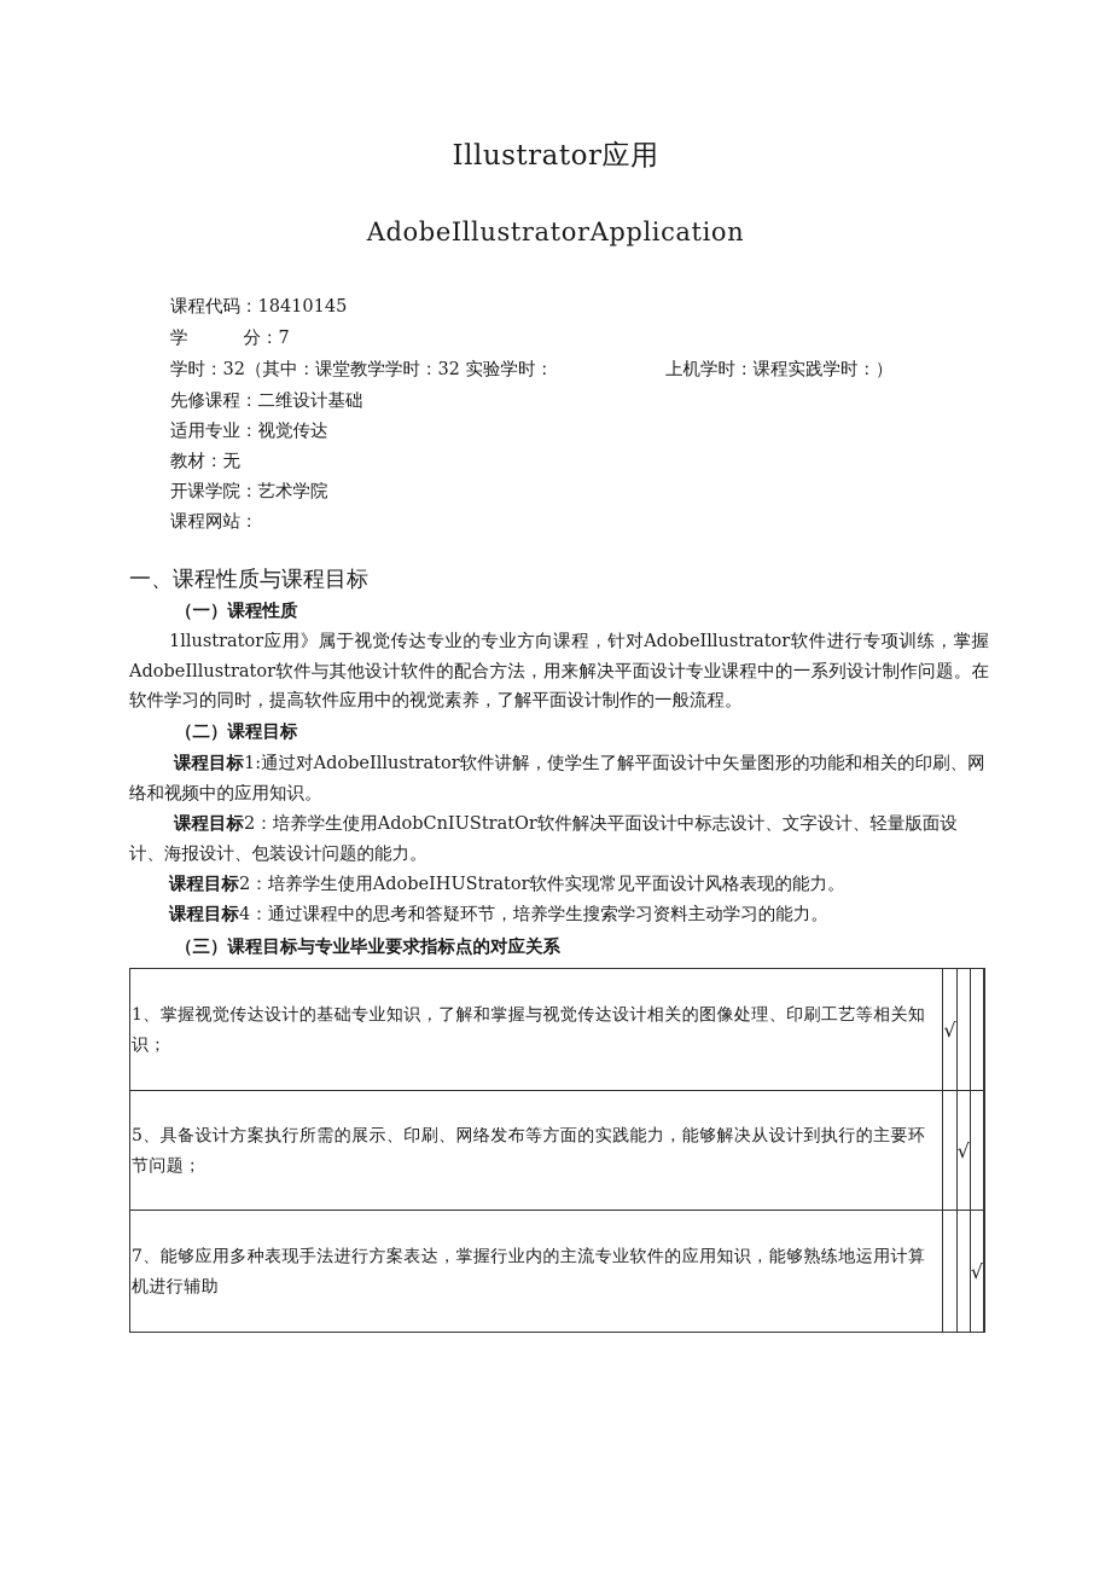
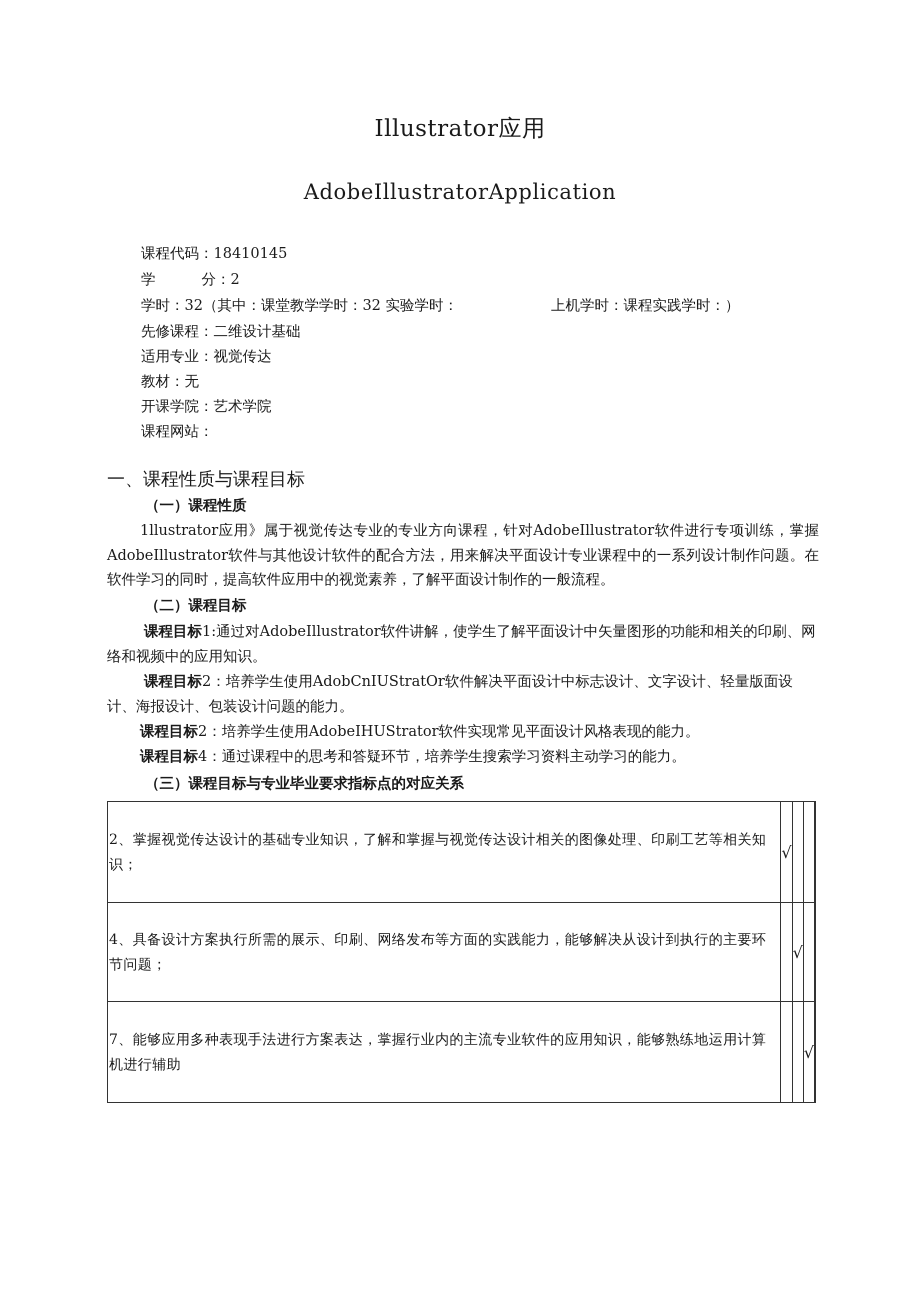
  Illustrator应用
  AdobeIllustratorApplication
  课程代码：18410145
- 学 分：7
+ 学 分：2
  学时：32（其中：课堂教学学时：32 实验学时：
  上机学时：课程实践学时：）
  先修课程：二维设计基础
  适用专业：视觉传达
  教材：无
  开课学院：艺术学院
  课程网站：
  一、课程性质与课程目标
  （一）课程性质
  1llustrator应用》属于视觉传达专业的专业方向课程，针对AdobeIllustrator软件进行专项训练，掌握AdobeIllustrator软件与其他设计软件的配合方法，用来解决平面设计专业课程中的一系列设计制作问题。在软件学习的同时，提高软件应用中的视觉素养，了解平面设计制作的一般流程。
  （二）课程目标
  课程目标1:通过对AdobeIllustrator软件讲解，使学生了解平面设计中矢量图形的功能和相关的印刷、网络和视频中的应用知识。
  课程目标2：培养学生使用AdobCnIUStratOr软件解决平面设计中标志设计、文字设计、轻量版面设计、海报设计、包装设计问题的能力。
  课程目标2：培养学生使用AdobeIHUStrator软件实现常见平面设计风格表现的能力。
  课程目标4：通过课程中的思考和答疑环节，培养学生搜索学习资料主动学习的能力。
  （三）课程目标与专业毕业要求指标点的对应关系
- 1、掌握视觉传达设计的基础专业知识，了解和掌握与视觉传达设计相关的图像处理、印刷工艺等相关知识；	√
+ 2、掌握视觉传达设计的基础专业知识，了解和掌握与视觉传达设计相关的图像处理、印刷工艺等相关知识；	√
- 5、具备设计方案执行所需的展示、印刷、网络发布等方面的实践能力，能够解决从设计到执行的主要环节问题；		√
+ 4、具备设计方案执行所需的展示、印刷、网络发布等方面的实践能力，能够解决从设计到执行的主要环节问题；		√
  7、能够应用多种表现手法进行方案表达，掌握行业内的主流专业软件的应用知识，能够熟练地运用计算机进行辅助			√
